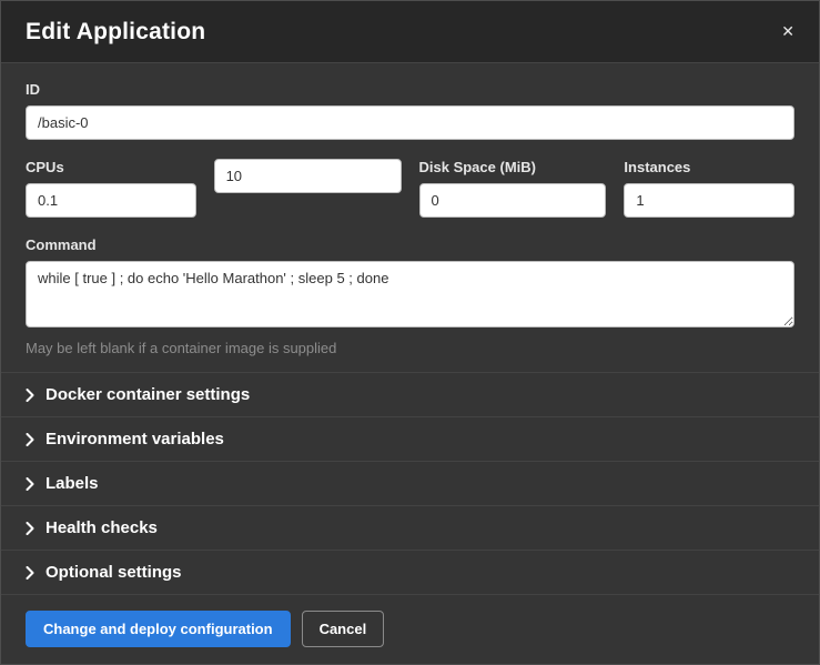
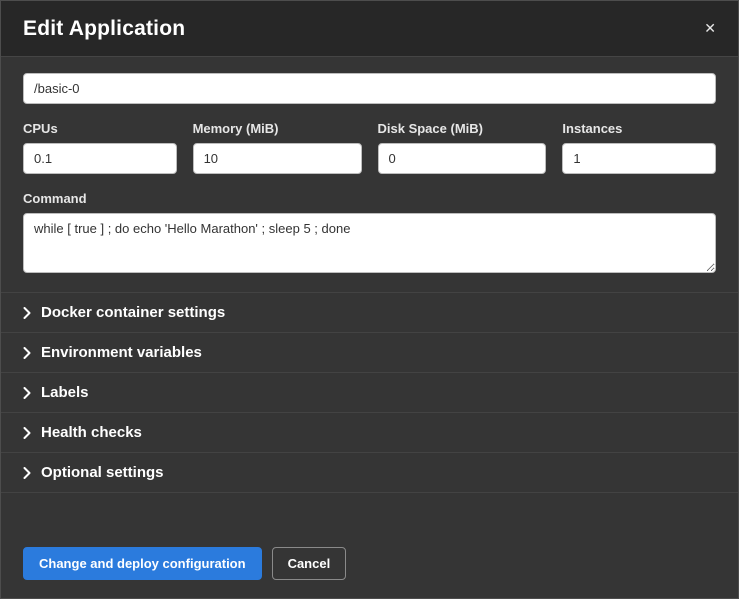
  Edit Application
  ✕
- ID
  /basic-0
  CPUs
  0.1
+ Memory (MiB)
  10
  Disk Space (MiB)
  0
  Instances
  1
  Command
  while [ true ] ; do echo 'Hello Marathon' ; sleep 5 ; done
- May be left blank if a container image is supplied
  Docker container settings
  Environment variables
  Labels
  Health checks
  Optional settings
  Change and deploy configuration
  Cancel
